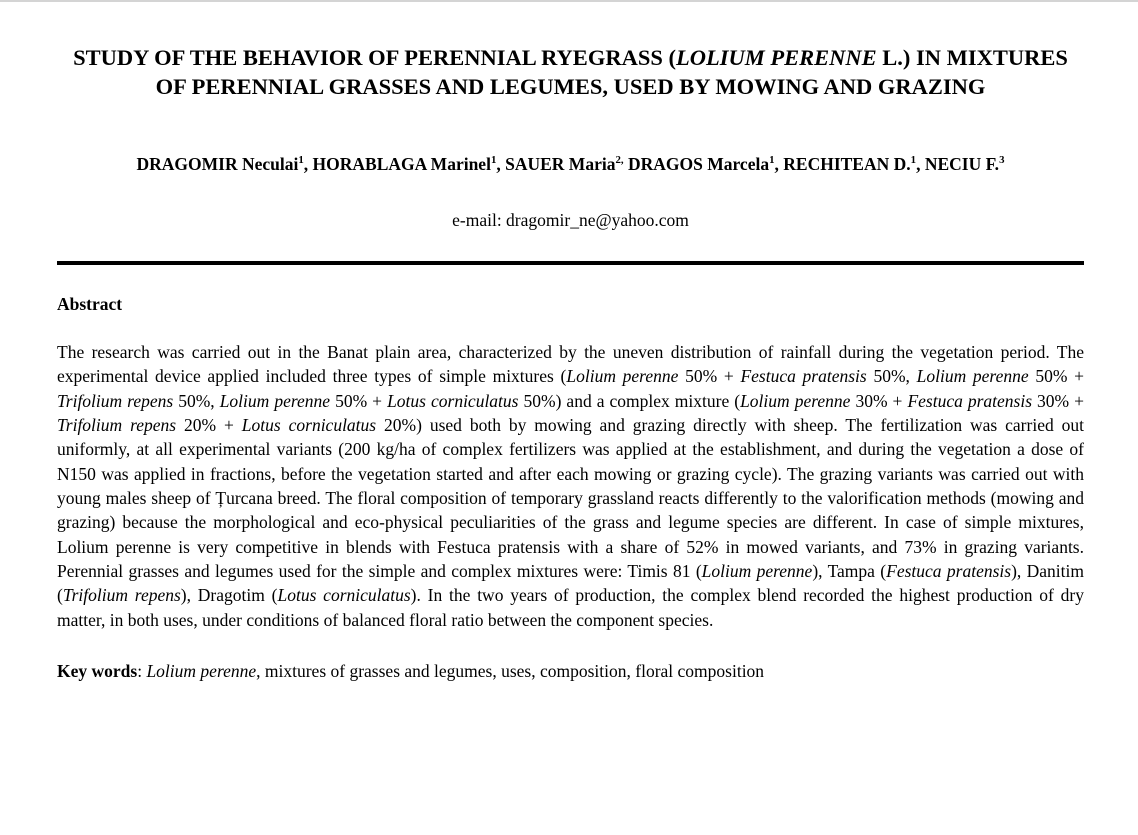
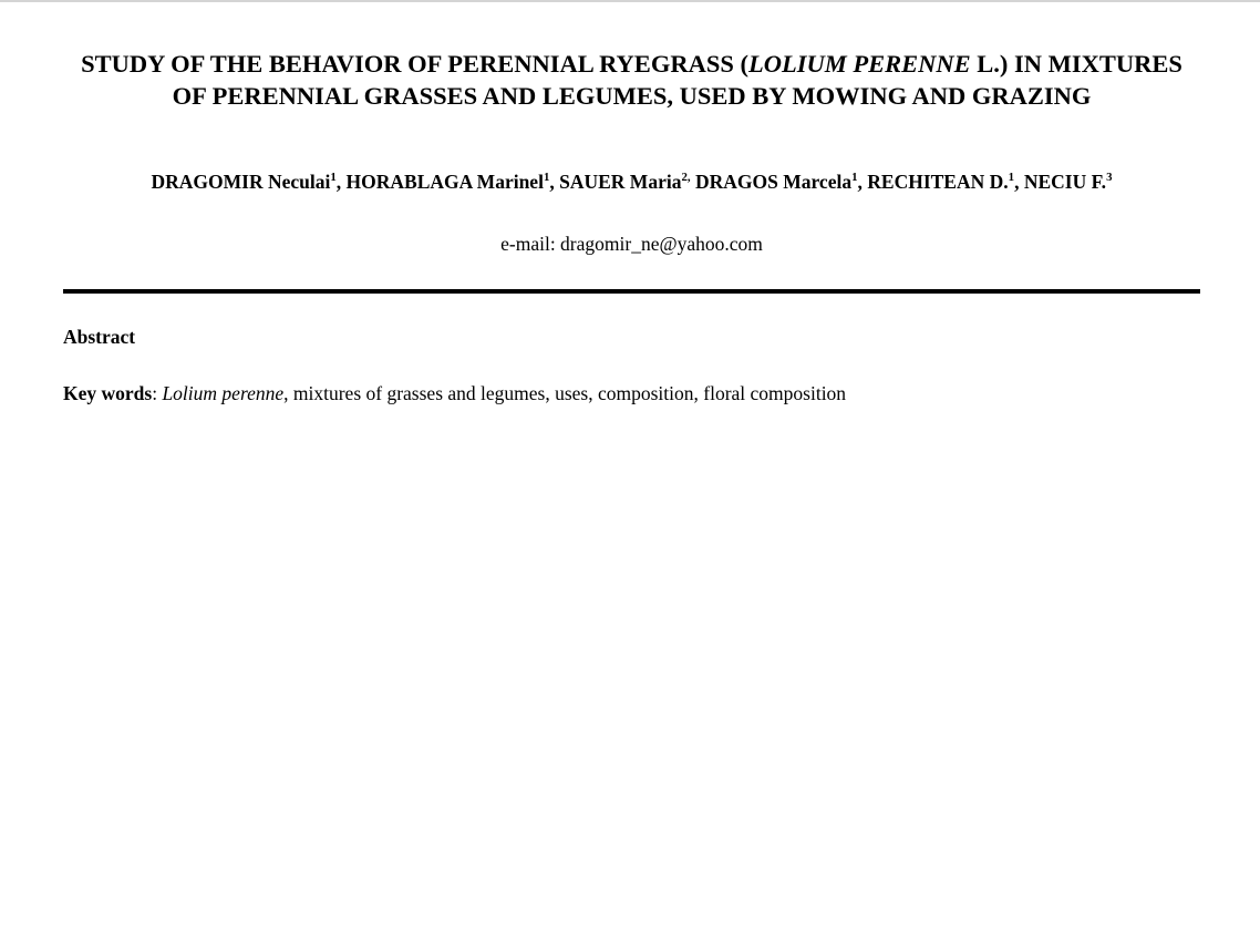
  STUDY OF THE BEHAVIOR OF PERENNIAL RYEGRASS (LOLIUM PERENNE L.) IN MIXTURES OF PERENNIAL GRASSES AND LEGUMES, USED BY MOWING AND GRAZING
  DRAGOMIR Neculai1, HORABLAGA Marinel1, SAUER Maria2, DRAGOS Marcela1, RECHITEAN D.1, NECIU F.3
  e-mail: dragomir_ne@yahoo.com
  Abstract
- The research was carried out in the Banat plain area, characterized by the uneven distribution of rainfall during the vegetation period. The experimental device applied included three types of simple mixtures (Lolium perenne 50% + Festuca pratensis 50%, Lolium perenne 50% + Trifolium repens 50%, Lolium perenne 50% + Lotus corniculatus 50%) and a complex mixture (Lolium perenne 30% + Festuca pratensis 30% + Trifolium repens 20% + Lotus corniculatus 20%) used both by mowing and grazing directly with sheep. The fertilization was carried out uniformly, at all experimental variants (200 kg/ha of complex fertilizers was applied at the establishment, and during the vegetation a dose of N150 was applied in fractions, before the vegetation started and after each mowing or grazing cycle). The grazing variants was carried out with young males sheep of Țurcana breed. The floral composition of temporary grassland reacts differently to the valorification methods (mowing and grazing) because the morphological and eco-physical peculiarities of the grass and legume species are different. In case of simple mixtures, Lolium perenne is very competitive in blends with Festuca pratensis with a share of 52% in mowed variants, and 73% in grazing variants. Perennial grasses and legumes used for the simple and complex mixtures were: Timis 81 (Lolium perenne), Tampa (Festuca pratensis), Danitim (Trifolium repens), Dragotim (Lotus corniculatus). In the two years of production, the complex blend recorded the highest production of dry matter, in both uses, under conditions of balanced floral ratio between the component species.
  Key words: Lolium perenne, mixtures of grasses and legumes, uses, composition, floral composition
